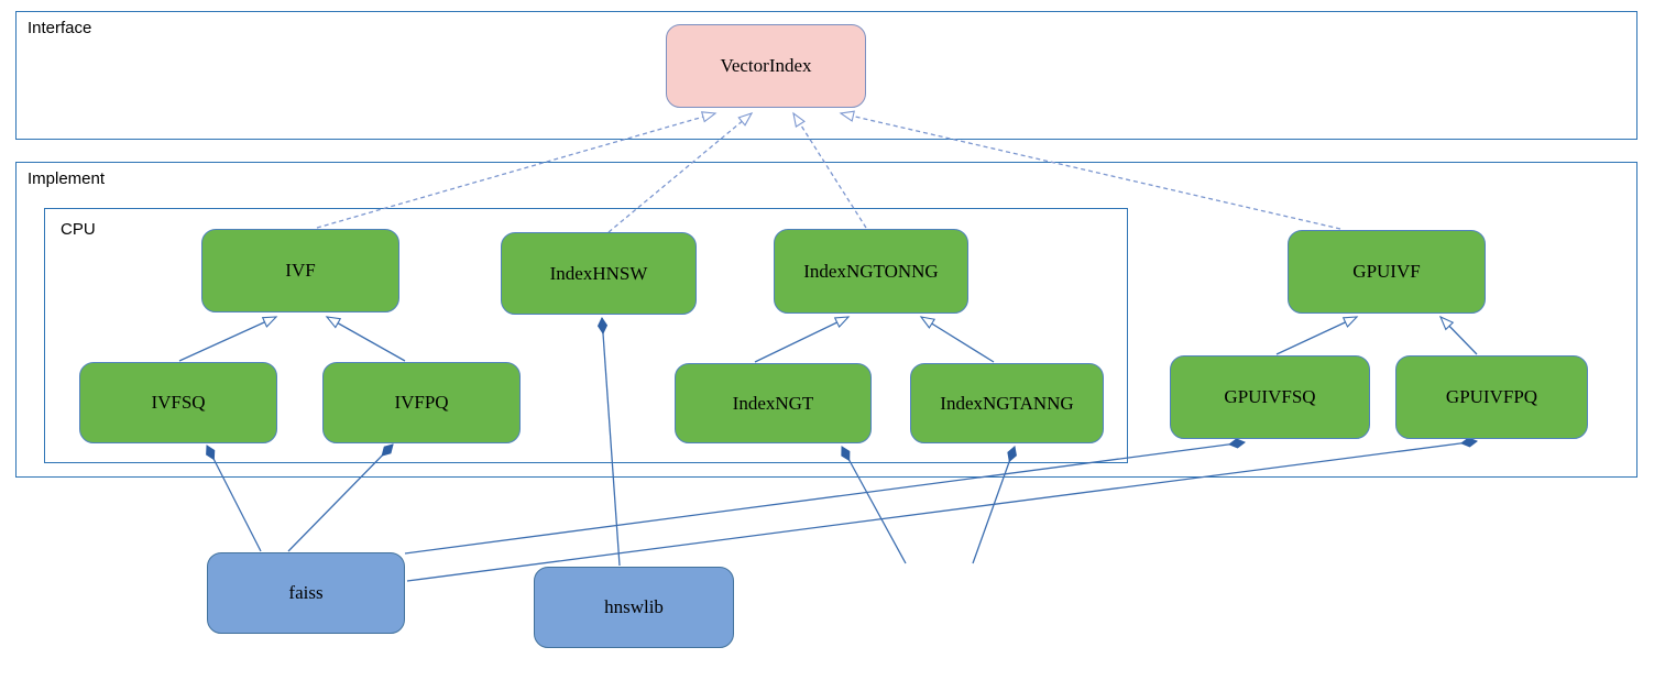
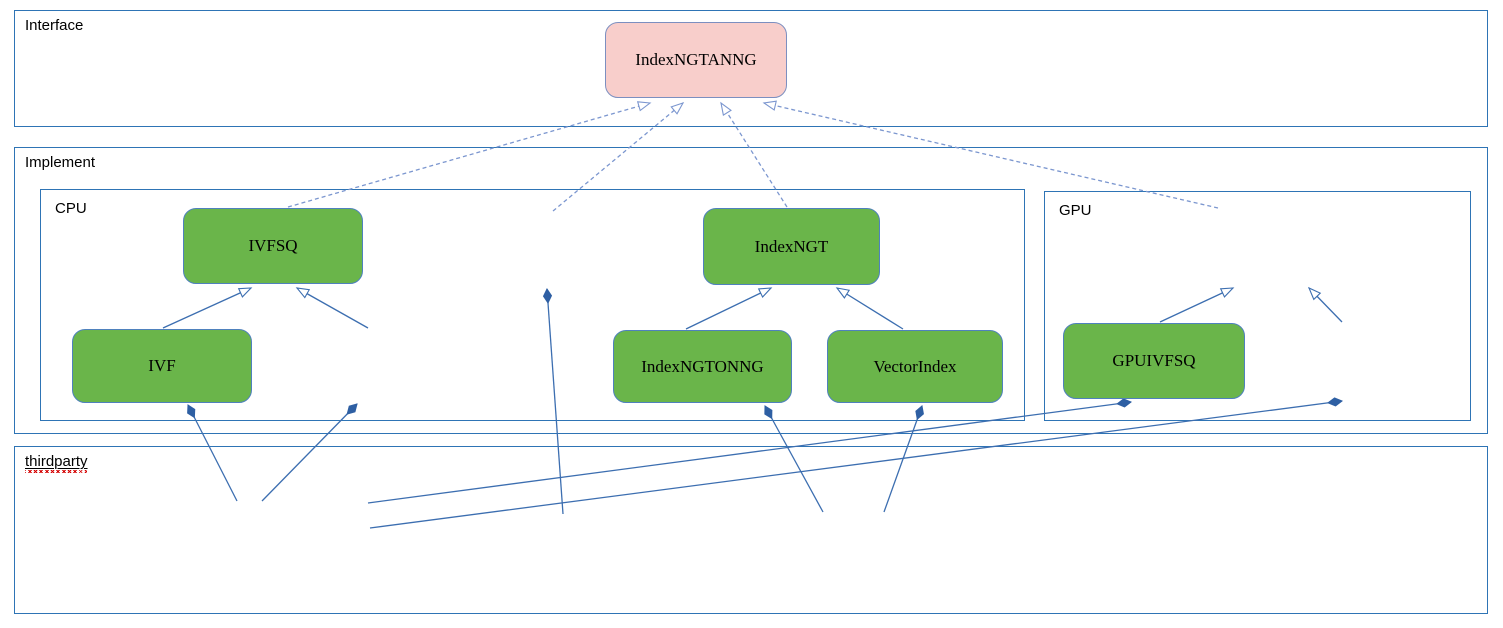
  Interface
  Implement
  CPU
+ GPU
+ thirdparty
- VectorIndex
+ IndexNGTANNG
- IVF
+ IVFSQ
- IndexHNSW
- IndexNGTONNG
+ IndexNGT
- GPUIVF
- IVFSQ
+ IVF
- IVFPQ
- IndexNGT
+ IndexNGTONNG
- IndexNGTANNG
+ VectorIndex
  GPUIVFSQ
- GPUIVFPQ
- faiss
- hnswlib
